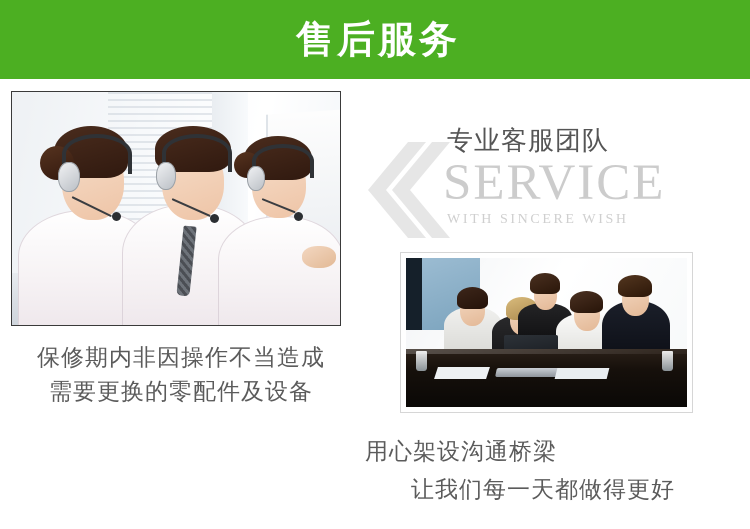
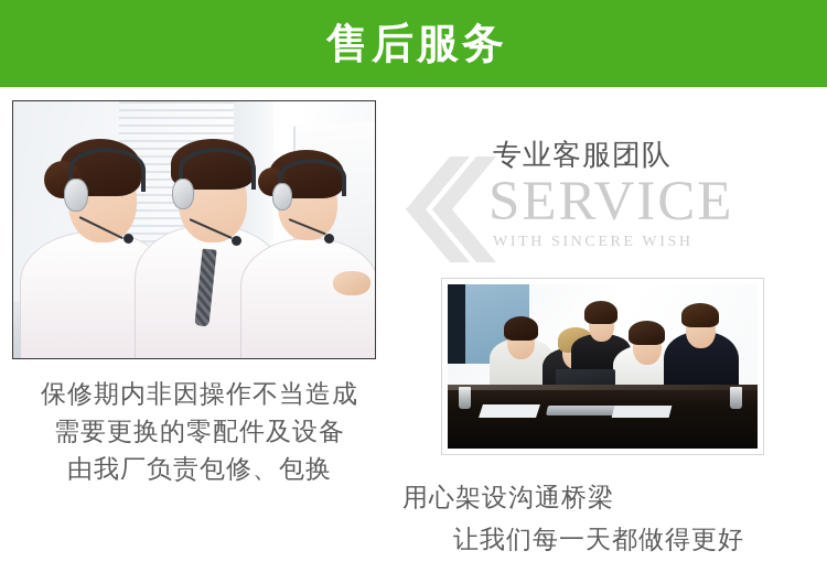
  售后服务
  专业客服团队
  SERVICE
  WITH SINCERE WISH
  保修期内非因操作不当造成
  需要更换的零配件及设备
+ 由我厂负责包修、包换
  用心架设沟通桥梁
  让我们每一天都做得更好
